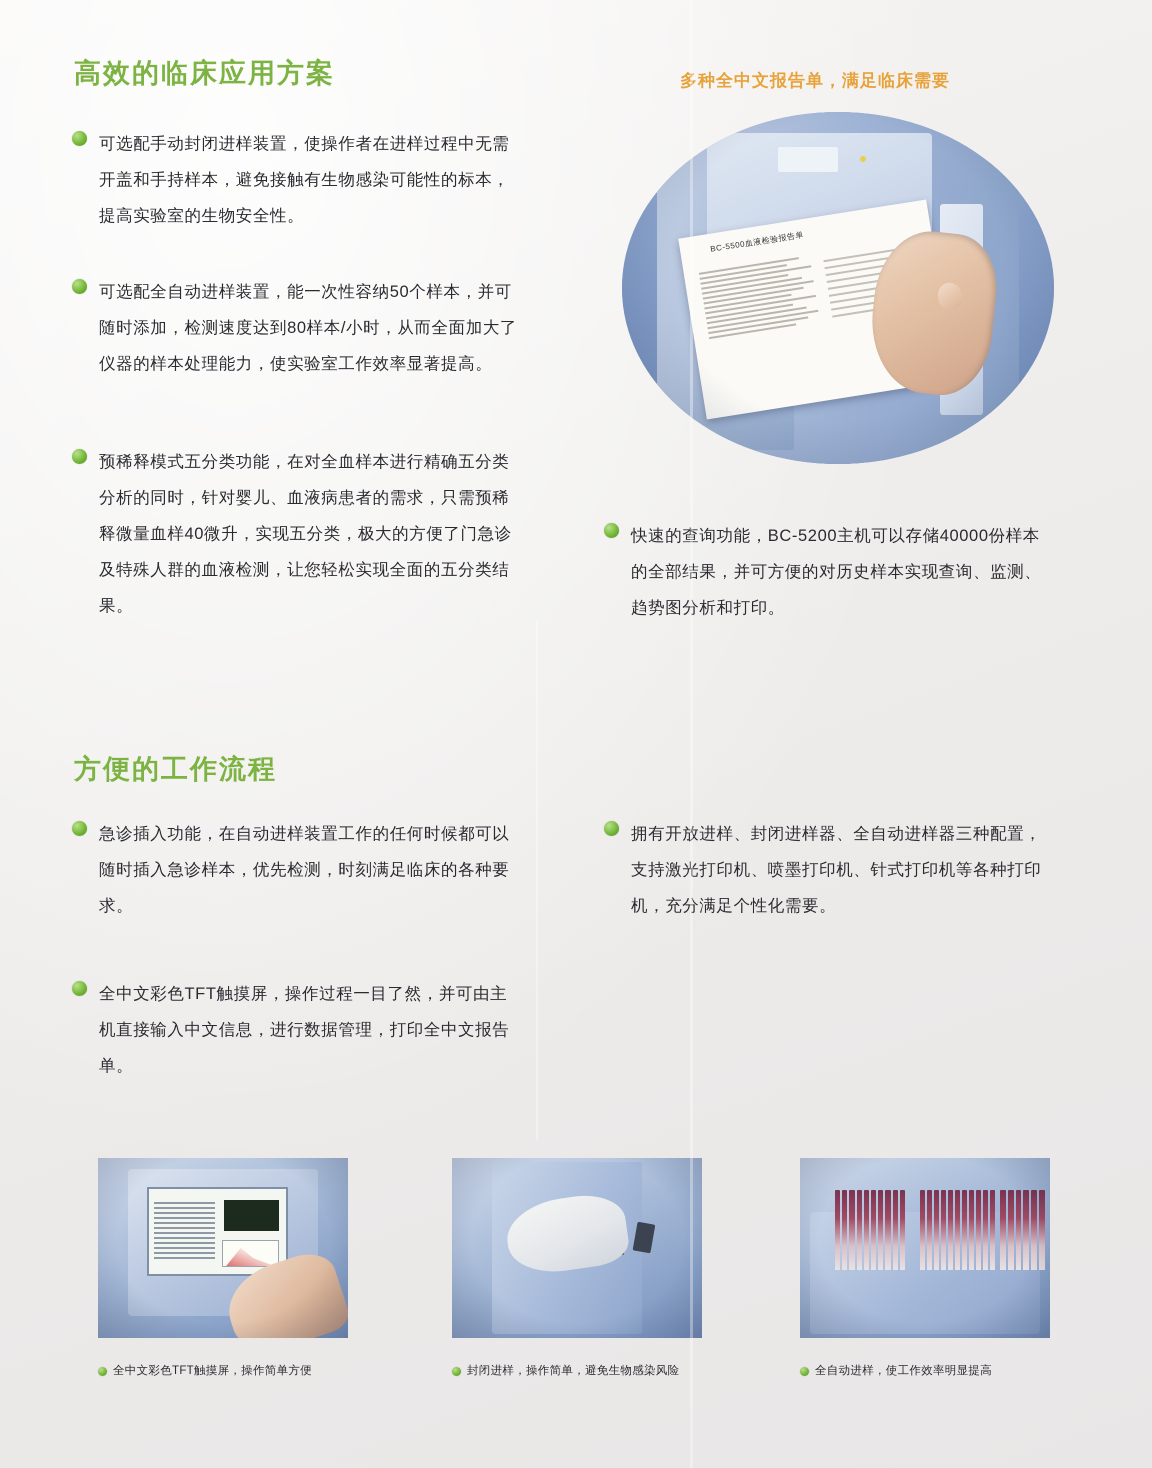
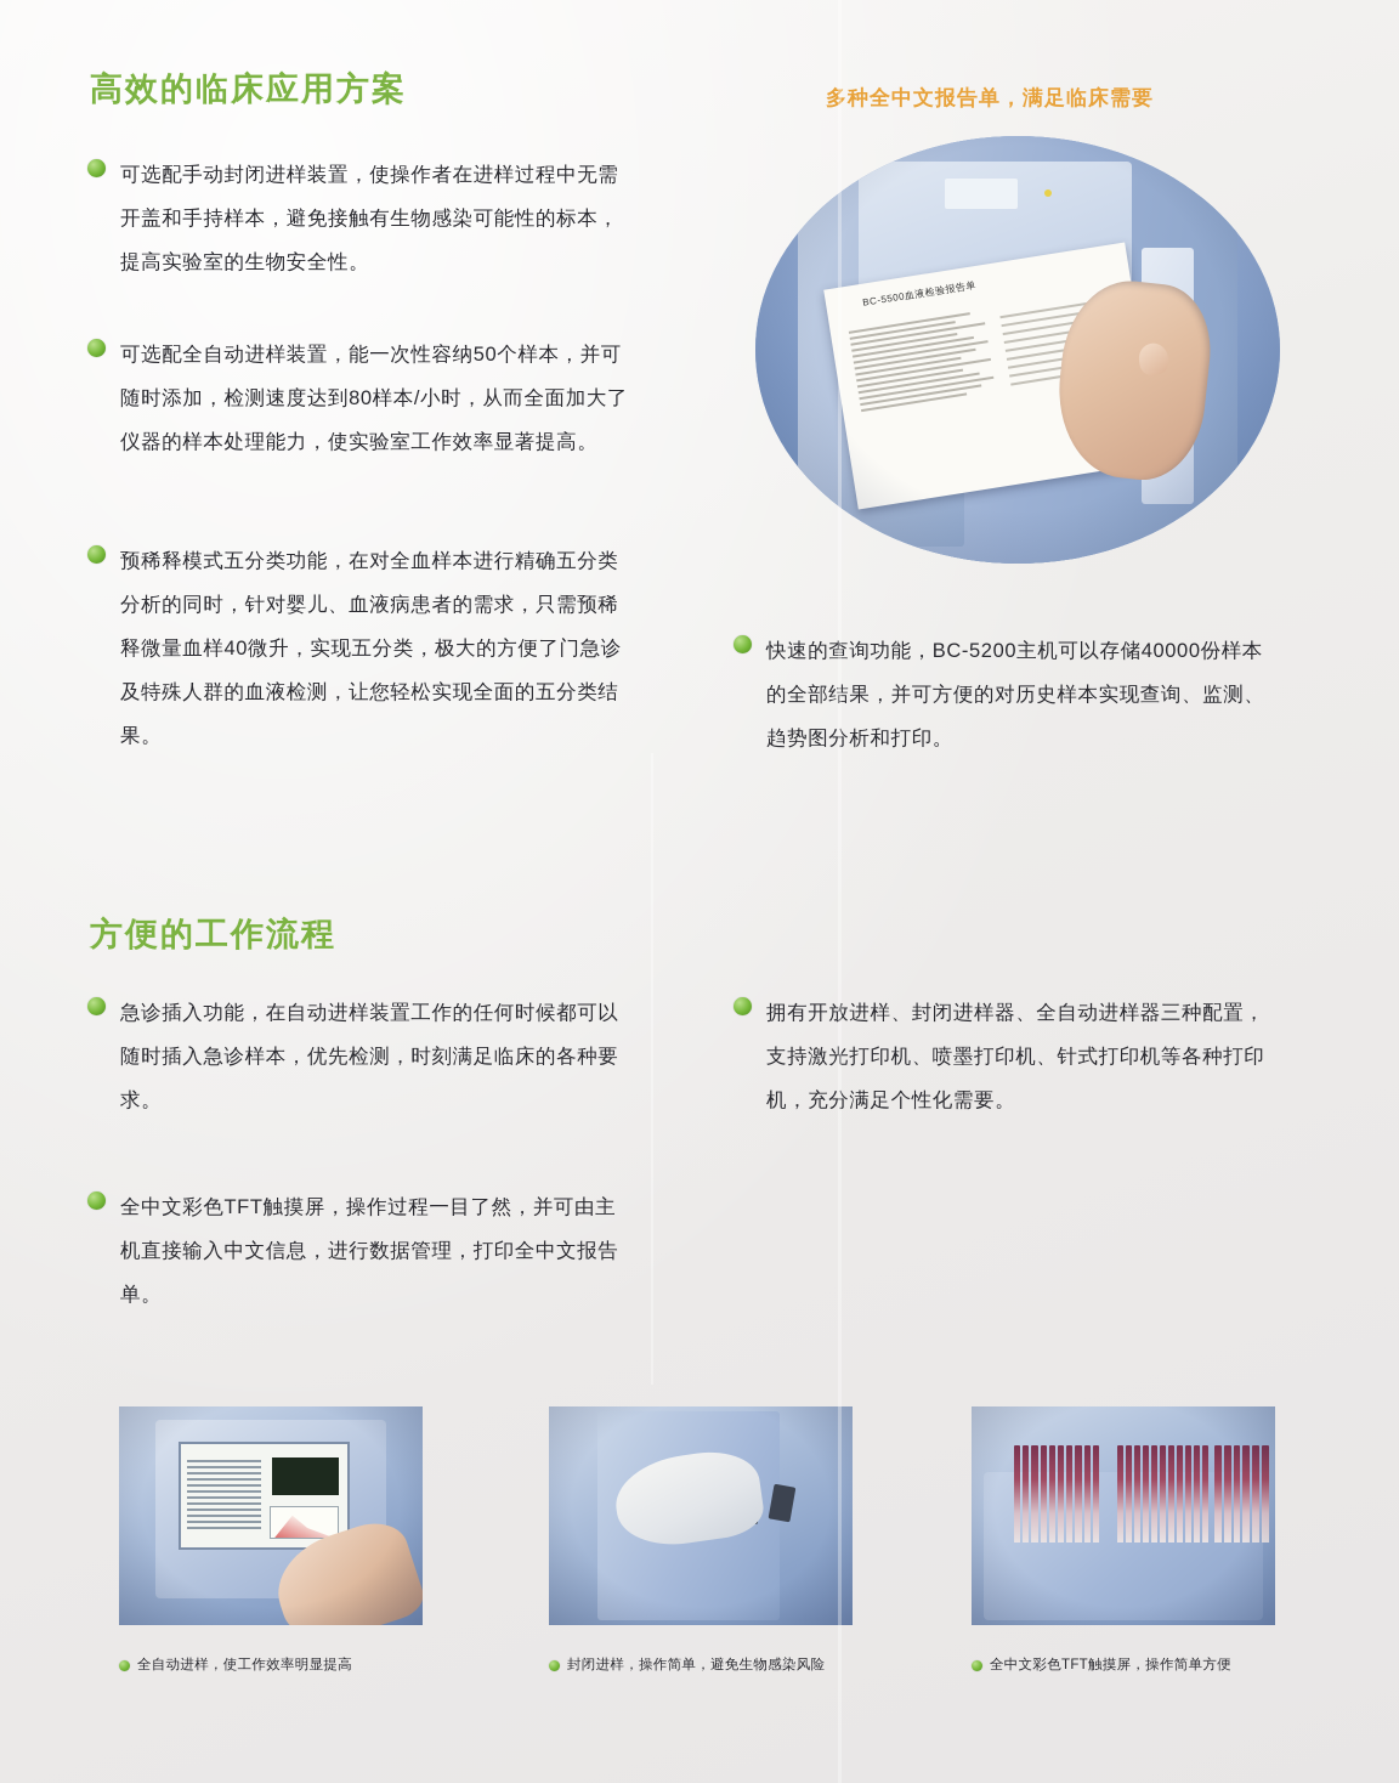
  高效的临床应用方案
  多种全中文报告单，满足临床需要
  方便的工作流程
  可选配手动封闭进样装置，使操作者在进样过程中无需开盖和手持样本，避免接触有生物感染可能性的标本，提高实验室的生物安全性。
  可选配全自动进样装置，能一次性容纳50个样本，并可随时添加，检测速度达到80样本/小时，从而全面加大了仪器的样本处理能力，使实验室工作效率显著提高。
  预稀释模式五分类功能，在对全血样本进行精确五分类分析的同时，针对婴儿、血液病患者的需求，只需预稀释微量血样40微升，实现五分类，极大的方便了门急诊及特殊人群的血液检测，让您轻松实现全面的五分类结果。
  快速的查询功能，BC-5200主机可以存储40000份样本的全部结果，并可方便的对历史样本实现查询、监测、趋势图分析和打印。
  急诊插入功能，在自动进样装置工作的任何时候都可以随时插入急诊样本，优先检测，时刻满足临床的各种要求。
  全中文彩色TFT触摸屏，操作过程一目了然，并可由主机直接输入中文信息，进行数据管理，打印全中文报告单。
  拥有开放进样、封闭进样器、全自动进样器三种配置，支持激光打印机、喷墨打印机、针式打印机等各种打印机，充分满足个性化需要。
- 全中文彩色TFT触摸屏，操作简单方便
+ 全自动进样，使工作效率明显提高
  封闭进样，操作简单，避免生物感染风险
- 全自动进样，使工作效率明显提高
+ 全中文彩色TFT触摸屏，操作简单方便
